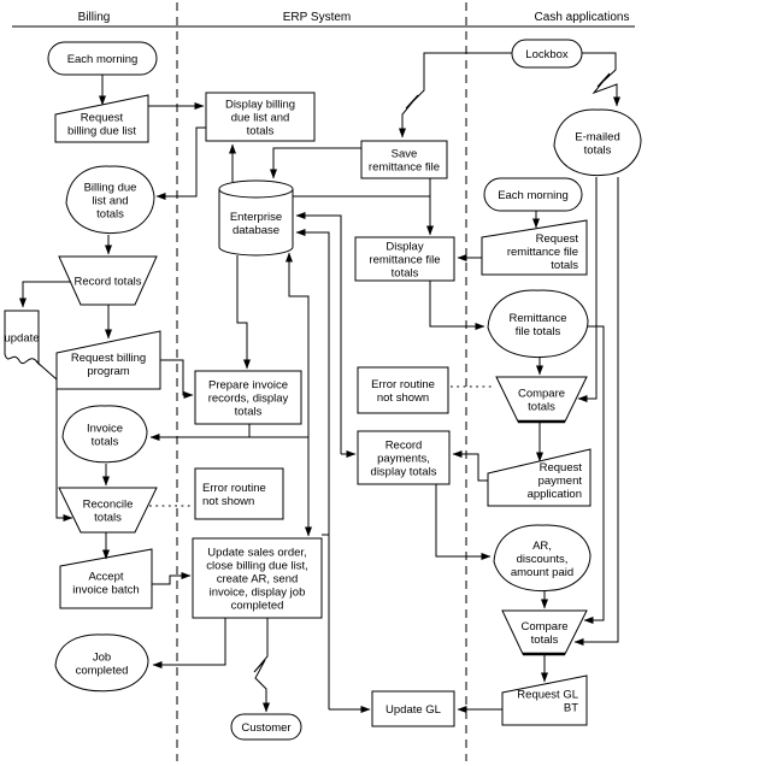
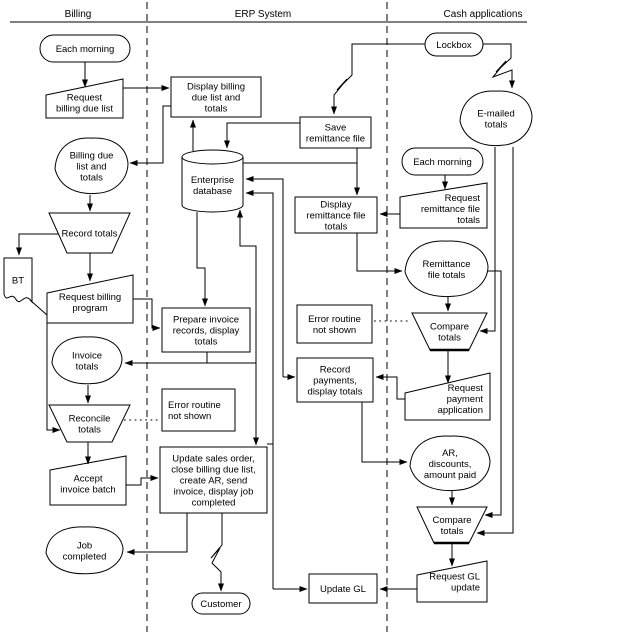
  Billing
  ERP System
  Cash applications
  Each morning
  Request
  billing due list
  Billing due
  list and
  totals
  Record totals
- update
+ BT
  Request billing
  program
  Invoice
  totals
  Reconcile
  totals
  Accept
  invoice batch
  Job
  completed
  Display billing
  due list and
  totals
  Save
  remittance file
  Enterprise
  database
  Display
  remittance file
  totals
  Prepare invoice
  records, display
  totals
  Error routine
  not shown
  Error routine
  not shown
  Record
  payments,
  display totals
  Update sales order,
  close billing due list,
  create AR, send
  invoice, display job
  completed
  Update GL
  Customer
  Lockbox
  E-mailed
  totals
  Each morning
  Request
  remittance file
  totals
  Remittance
  file totals
  Compare
  totals
  Request
  payment
  application
  AR,
  discounts,
  amount paid
  Compare
  totals
  Request GL
- BT
+ update
